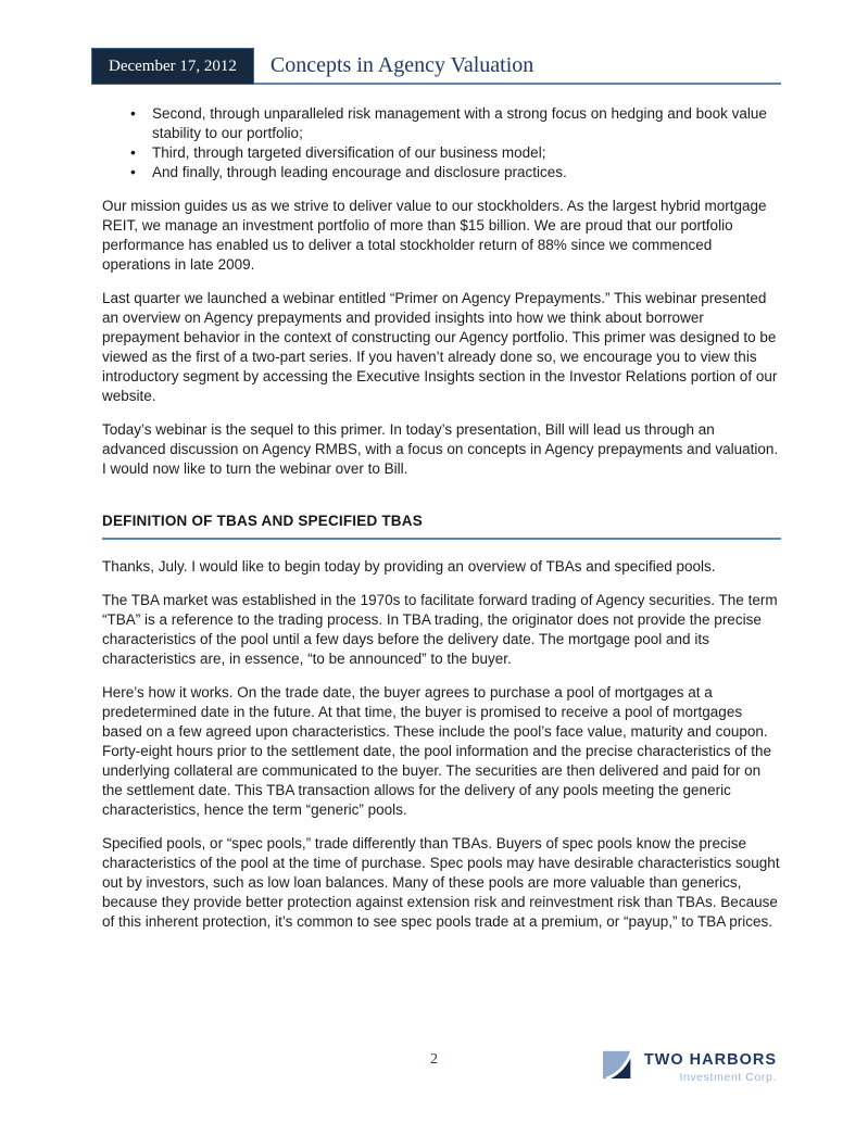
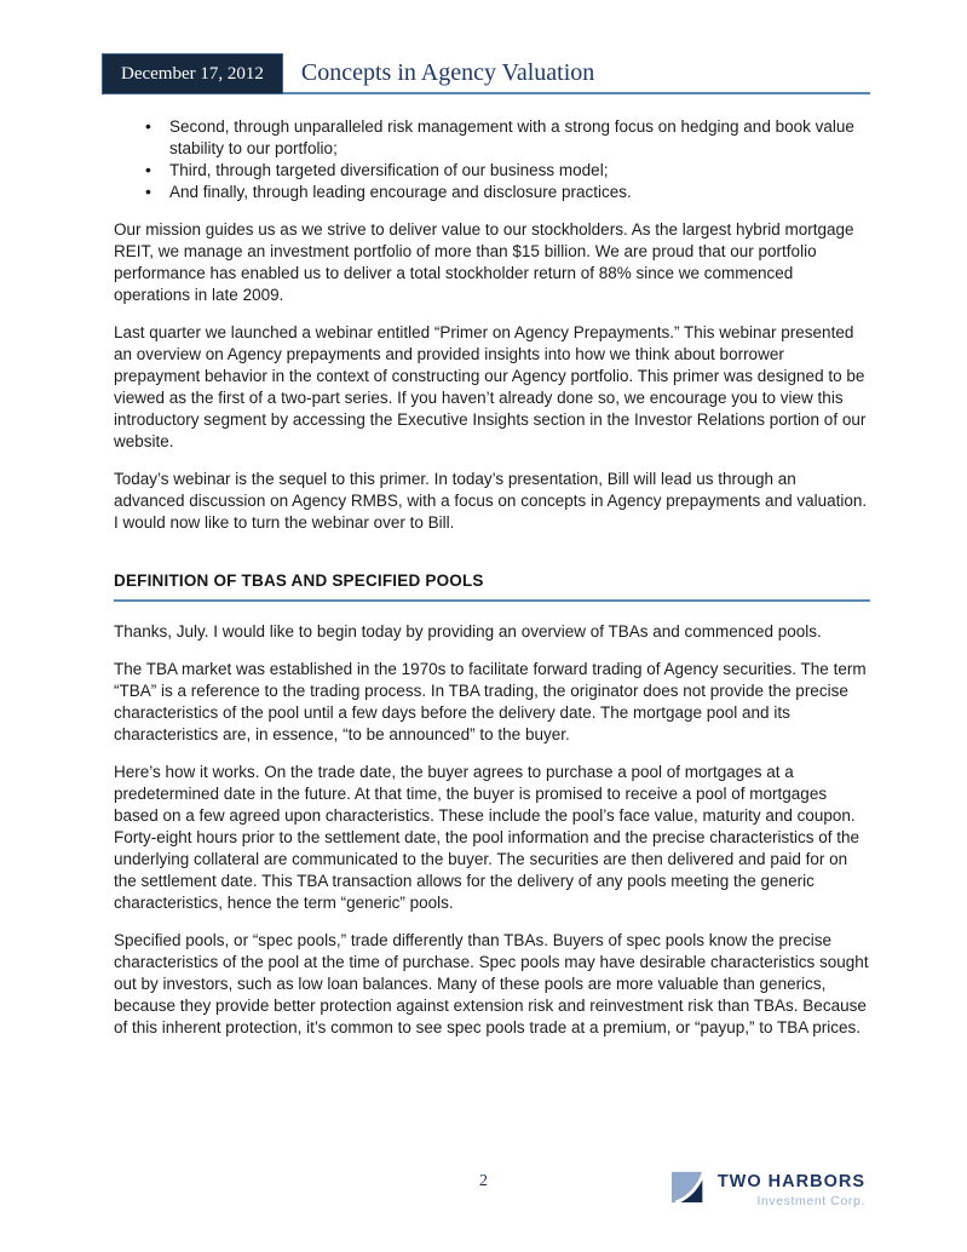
  December 17, 2012
  Concepts in Agency Valuation
  •
  Second, through unparalleled risk management with a strong focus on hedging and book value stability to our portfolio;
  •
  Third, through targeted diversification of our business model;
  •
  And finally, through leading encourage and disclosure practices.
  Our mission guides us as we strive to deliver value to our stockholders. As the largest hybrid mortgage REIT, we manage an investment portfolio of more than $15 billion. We are proud that our portfolio performance has enabled us to deliver a total stockholder return of 88% since we commenced operations in late 2009.
  Last quarter we launched a webinar entitled “Primer on Agency Prepayments.” This webinar presented an overview on Agency prepayments and provided insights into how we think about borrower prepayment behavior in the context of constructing our Agency portfolio. This primer was designed to be viewed as the first of a two-part series. If you haven’t already done so, we encourage you to view this introductory segment by accessing the Executive Insights section in the Investor Relations portion of our website.
  Today’s webinar is the sequel to this primer. In today’s presentation, Bill will lead us through an advanced discussion on Agency RMBS, with a focus on concepts in Agency prepayments and valuation. I would now like to turn the webinar over to Bill.
- DEFINITION OF TBAS AND SPECIFIED TBAS
+ DEFINITION OF TBAS AND SPECIFIED POOLS
- Thanks, July. I would like to begin today by providing an overview of TBAs and specified pools.
+ Thanks, July. I would like to begin today by providing an overview of TBAs and commenced pools.
  The TBA market was established in the 1970s to facilitate forward trading of Agency securities. The term “TBA” is a reference to the trading process. In TBA trading, the originator does not provide the precise characteristics of the pool until a few days before the delivery date. The mortgage pool and its characteristics are, in essence, “to be announced” to the buyer.
  Here’s how it works. On the trade date, the buyer agrees to purchase a pool of mortgages at a predetermined date in the future. At that time, the buyer is promised to receive a pool of mortgages based on a few agreed upon characteristics. These include the pool’s face value, maturity and coupon. Forty-eight hours prior to the settlement date, the pool information and the precise characteristics of the underlying collateral are communicated to the buyer. The securities are then delivered and paid for on the settlement date. This TBA transaction allows for the delivery of any pools meeting the generic characteristics, hence the term “generic” pools.
  Specified pools, or “spec pools,” trade differently than TBAs. Buyers of spec pools know the precise characteristics of the pool at the time of purchase. Spec pools may have desirable characteristics sought out by investors, such as low loan balances. Many of these pools are more valuable than generics, because they provide better protection against extension risk and reinvestment risk than TBAs. Because of this inherent protection, it’s common to see spec pools trade at a premium, or “payup,” to TBA prices.
  2
  TWO HARBORS
  Investment Corp.
